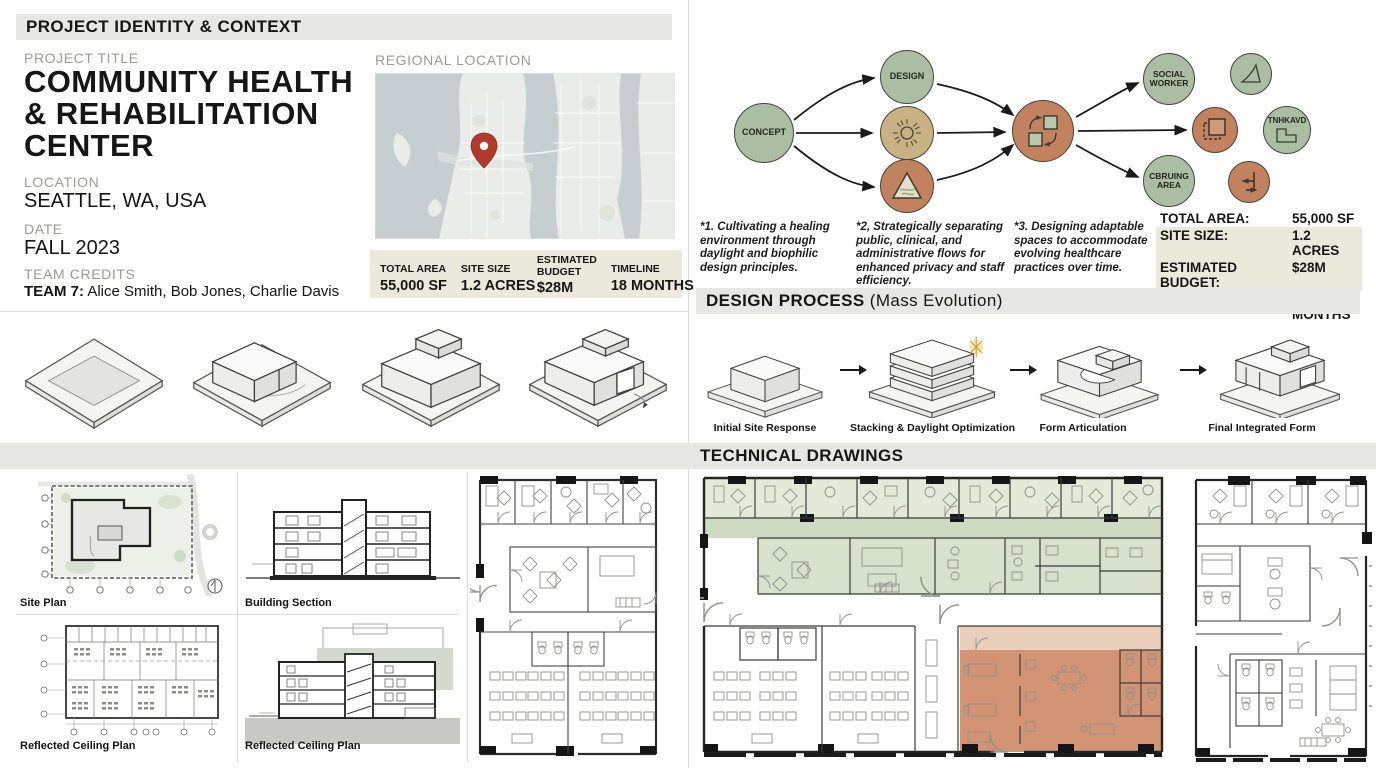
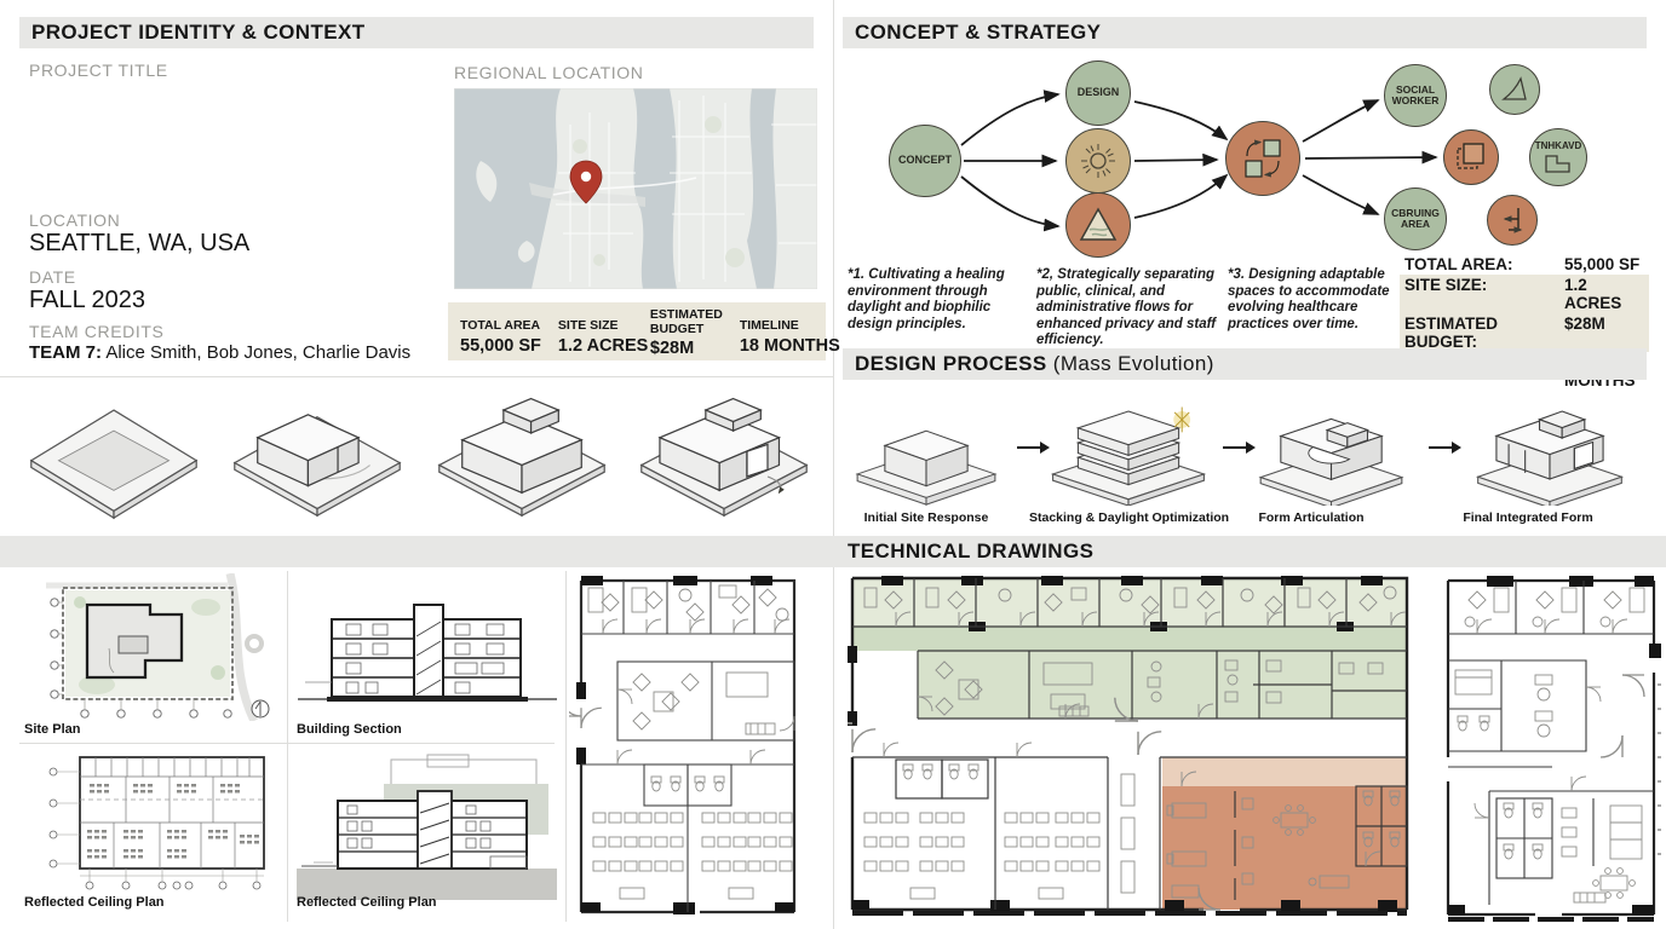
  PROJECT IDENTITY & CONTEXT
  PROJECT TITLE
- COMMUNITY HEALTH & REHABILITATION CENTER
  LOCATION
  SEATTLE, WA, USA
  DATE
  FALL 2023
  TEAM CREDITS
  TEAM 7: Alice Smith, Bob Jones, Charlie Davis
  REGIONAL LOCATION
  TOTAL AREA
  55,000 SF
  SITE SIZE
  1.2 ACRES
  ESTIMATED BUDGET
  $28M
  TIMELINE
  18 MONTHS
+ CONCEPT & STRATEGY
  CONCEPT
  DESIGN
  SOCIAL WORKER
  TNHKAVD
  CBRUING AREA
  *1. Cultivating a healing environment through daylight and biophilic design principles.
  *2, Strategically separating public, clinical, and administrative flows for enhanced privacy and staff efficiency.
  *3. Designing adaptable spaces to accommodate evolving healthcare practices over time.
  TOTAL AREA:
  55,000 SF
  SITE SIZE:
  1.2 ACRES
  ESTIMATED BUDGET:
  $28M
  MONTHS
  DESIGN PROCESS
  (Mass Evolution)
  Initial Site Response
  Stacking & Daylight Optimization
  Form Articulation
  Final Integrated Form
  TECHNICAL DRAWINGS
  Site Plan
  Building Section
  Reflected Ceiling Plan
  Reflected Ceiling Plan
